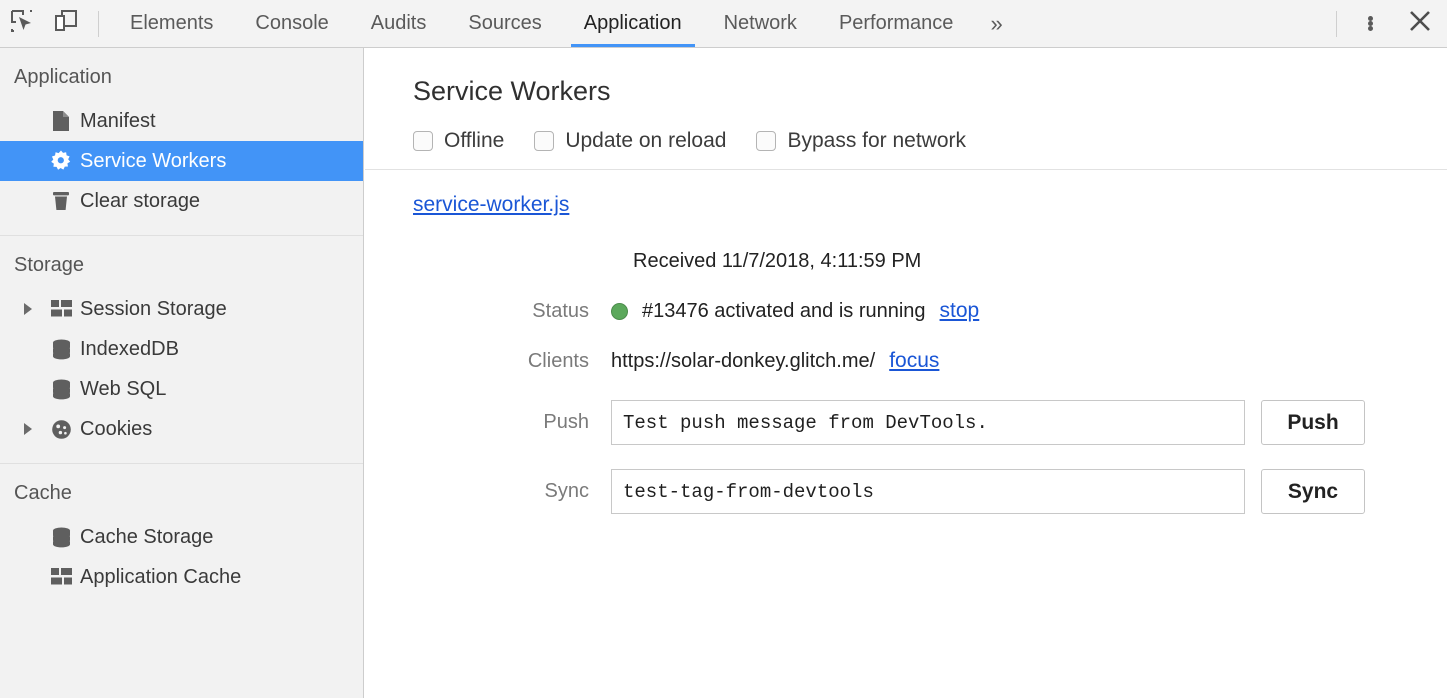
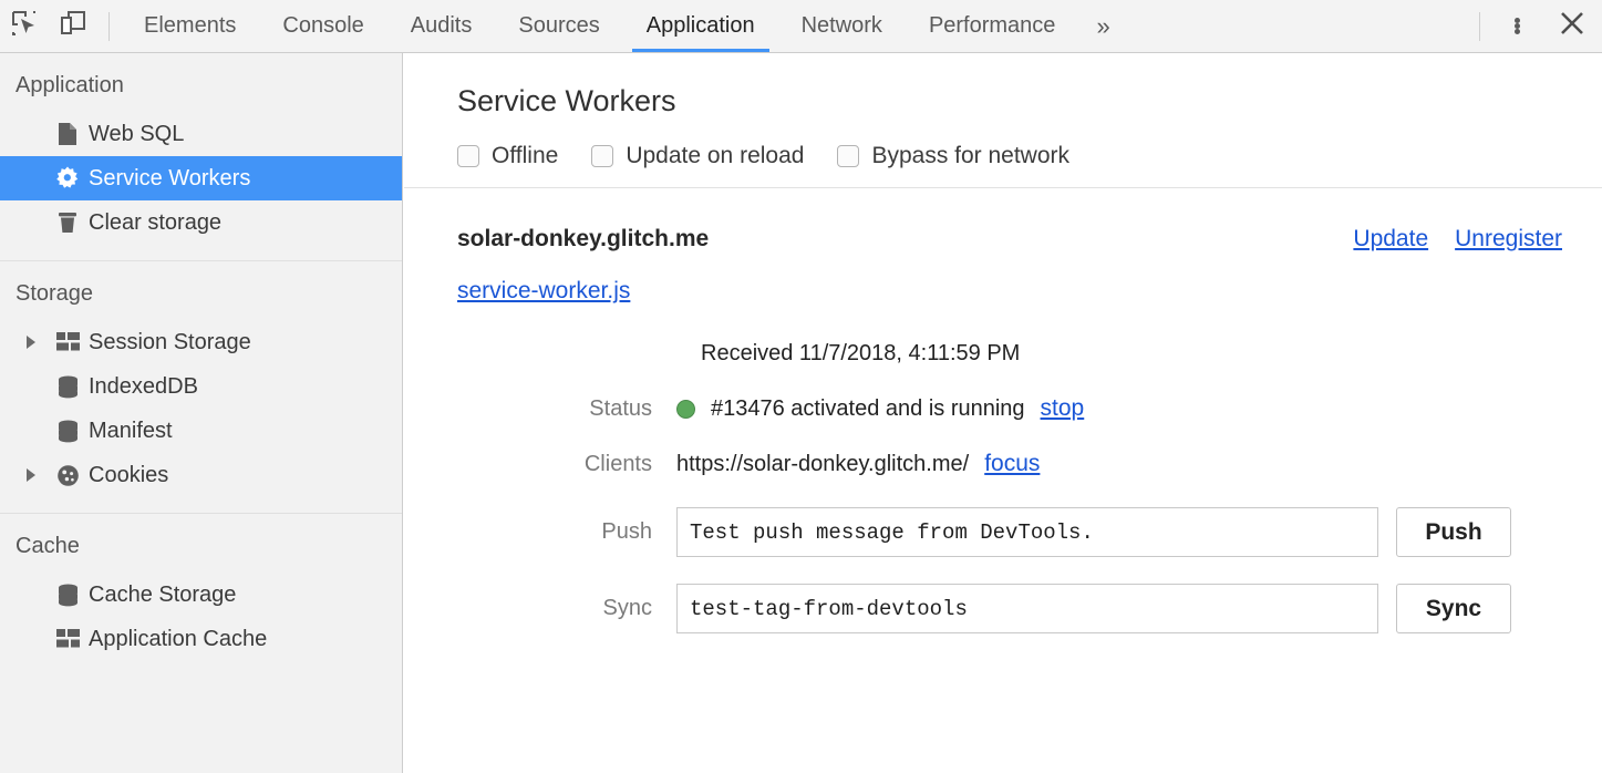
  Elements
  Console
  Audits
  Sources
  Application
  Network
  Performance
  »
  Application
- Manifest
+ Web SQL
  Service Workers
  Clear storage
  Storage
  Session Storage
  IndexedDB
- Web SQL
+ Manifest
  Cookies
  Cache
  Cache Storage
  Application Cache
  Service Workers
  Offline
  Update on reload
  Bypass for network
+ solar-donkey.glitch.me
+ Update
+ Unregister
  service-worker.js
  Received 11/7/2018, 4:11:59 PM
  Status
  #13476 activated and is running
  stop
  Clients
  https://solar-donkey.glitch.me/
  focus
  Push
  Test push message from DevTools.
  Push
  Sync
  test-tag-from-devtools
  Sync
